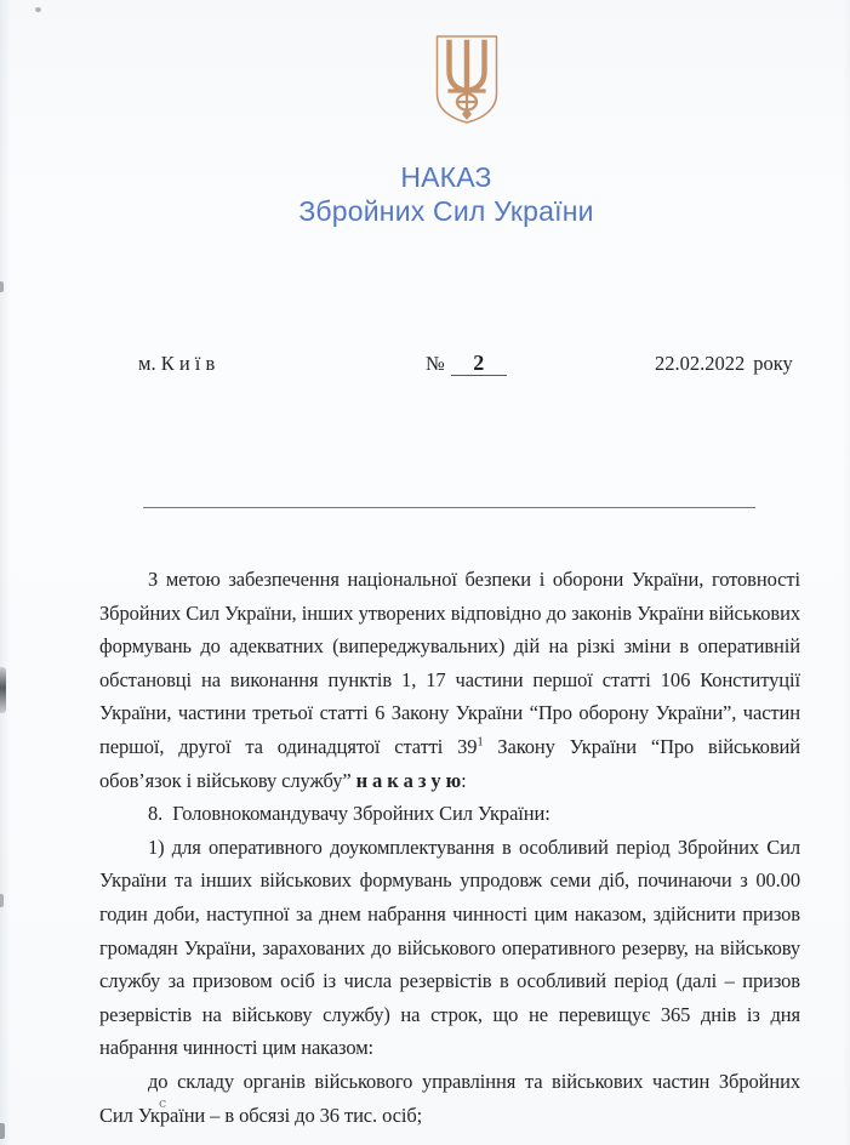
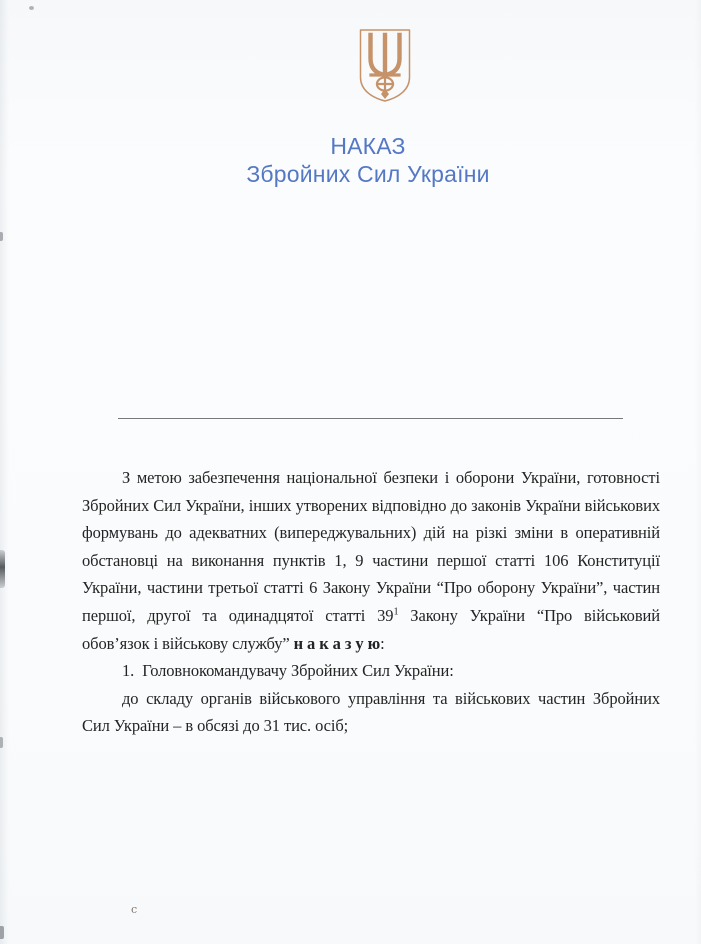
  НАКАЗ
  Збройних Сил України
- м. К и ї в
- № 2
- 22.02.2022 року
- З метою забезпечення національної безпеки і оборони України, готовності Збройних Сил України, інших утворених відповідно до законів України військових формувань до адекватних (випереджувальних) дій на різкі зміни в оперативній обстановці на виконання пунктів 1, 17 частини першої статті 106 Конституції України, частини третьої статті 6 Закону України “Про оборону України”, частин першої, другої та одинадцятої статті 391 Закону України “Про військовий обов’язок і військову службу” н а к а з у ю:
+ З метою забезпечення національної безпеки і оборони України, готовності Збройних Сил України, інших утворених відповідно до законів України військових формувань до адекватних (випереджувальних) дій на різкі зміни в оперативній обстановці на виконання пунктів 1, 9 частини першої статті 106 Конституції України, частини третьої статті 6 Закону України “Про оборону України”, частин першої, другої та одинадцятої статті 391 Закону України “Про військовий обов’язок і військову службу” н а к а з у ю:
- 8. Головнокомандувачу Збройних Сил України:
+ 1. Головнокомандувачу Збройних Сил України:
- 1) для оперативного доукомплектування в особливий період Збройних Сил України та інших військових формувань упродовж семи діб, починаючи з 00.00 годин доби, наступної за днем набрання чинності цим наказом, здійснити призов громадян України, зарахованих до військового оперативного резерву, на військову службу за призовом осіб із числа резервістів в особливий період (далі – призов резервістів на військову службу) на строк, що не перевищує 365 днів із дня набрання чинності цим наказом:
- до складу органів військового управління та військових частин Збройних Сил України – в обсязі до 36 тис. осіб;
+ до складу органів військового управління та військових частин Збройних Сил України – в обсязі до 31 тис. осіб;
  ϲ
